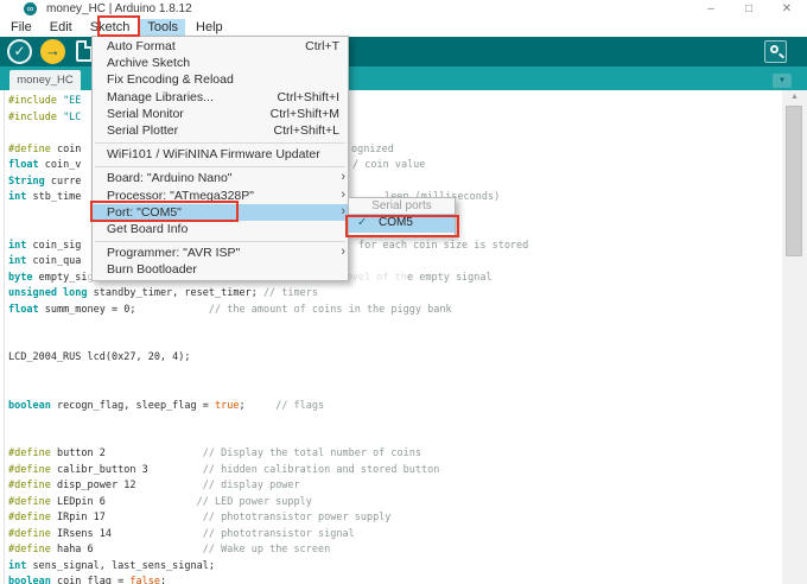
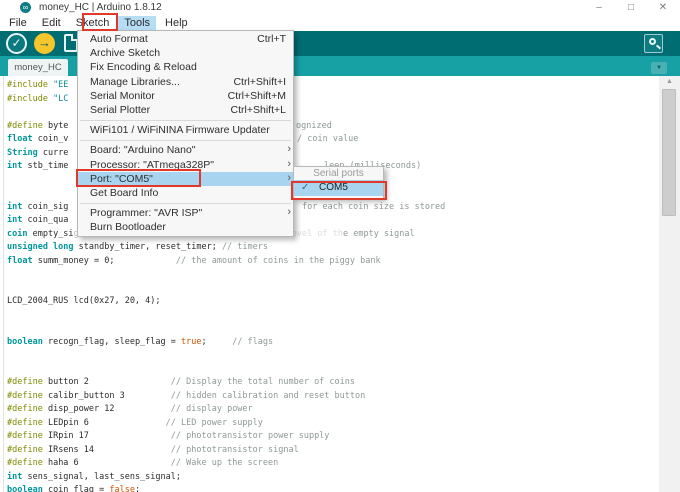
  ∞
  money_HC | Arduino 1.8.12
  –
  □
  ✕
  File
  Edit
  Sketch
  Tools
  Help
  ✓
  →
  money_HC
  #include "EE
  #include "LC
- #define coin
+ #define byte
  ognized
  float coin_v
  / coin value
  String curre
  int stb_time
  int coin_sig
  for each coin size is stored
  int coin_qua
- byte empty_si
+ coin empty_si
  e empty signal
  unsigned long standby_timer, reset_timer; // timers
  float summ_money = 0; // the amount of coins in the piggy bank
  LCD_2004_RUS lcd(0x27, 20, 4);
  boolean recogn_flag, sleep_flag = true; // flags
  #define button 2 // Display the total number of coins
- #define calibr_button 3 // hidden calibration and stored button
+ #define calibr_button 3 // hidden calibration and reset button
  #define disp_power 12 // display power
  #define LEDpin 6 // LED power supply
  #define IRpin 17 // phototransistor power supply
  #define IRsens 14 // phototransistor signal
  #define haha 6 // Wake up the screen
  int sens_signal, last_sens_signal;
  boolean coin_flag = false;
  Auto Format
  Ctrl+T
  Archive Sketch
  Fix Encoding & Reload
  Manage Libraries...
  Ctrl+Shift+I
  Serial Monitor
  Ctrl+Shift+M
  Serial Plotter
  Ctrl+Shift+L
  WiFi101 / WiFiNINA Firmware Updater
  Board: "Arduino Nano"
  ›
  Processor: "ATmega328P"
  ›
  Port: "COM5"
  ›
  Get Board Info
  Programmer: "AVR ISP"
  ›
  Burn Bootloader
  Serial ports
  ✓
  COM5
